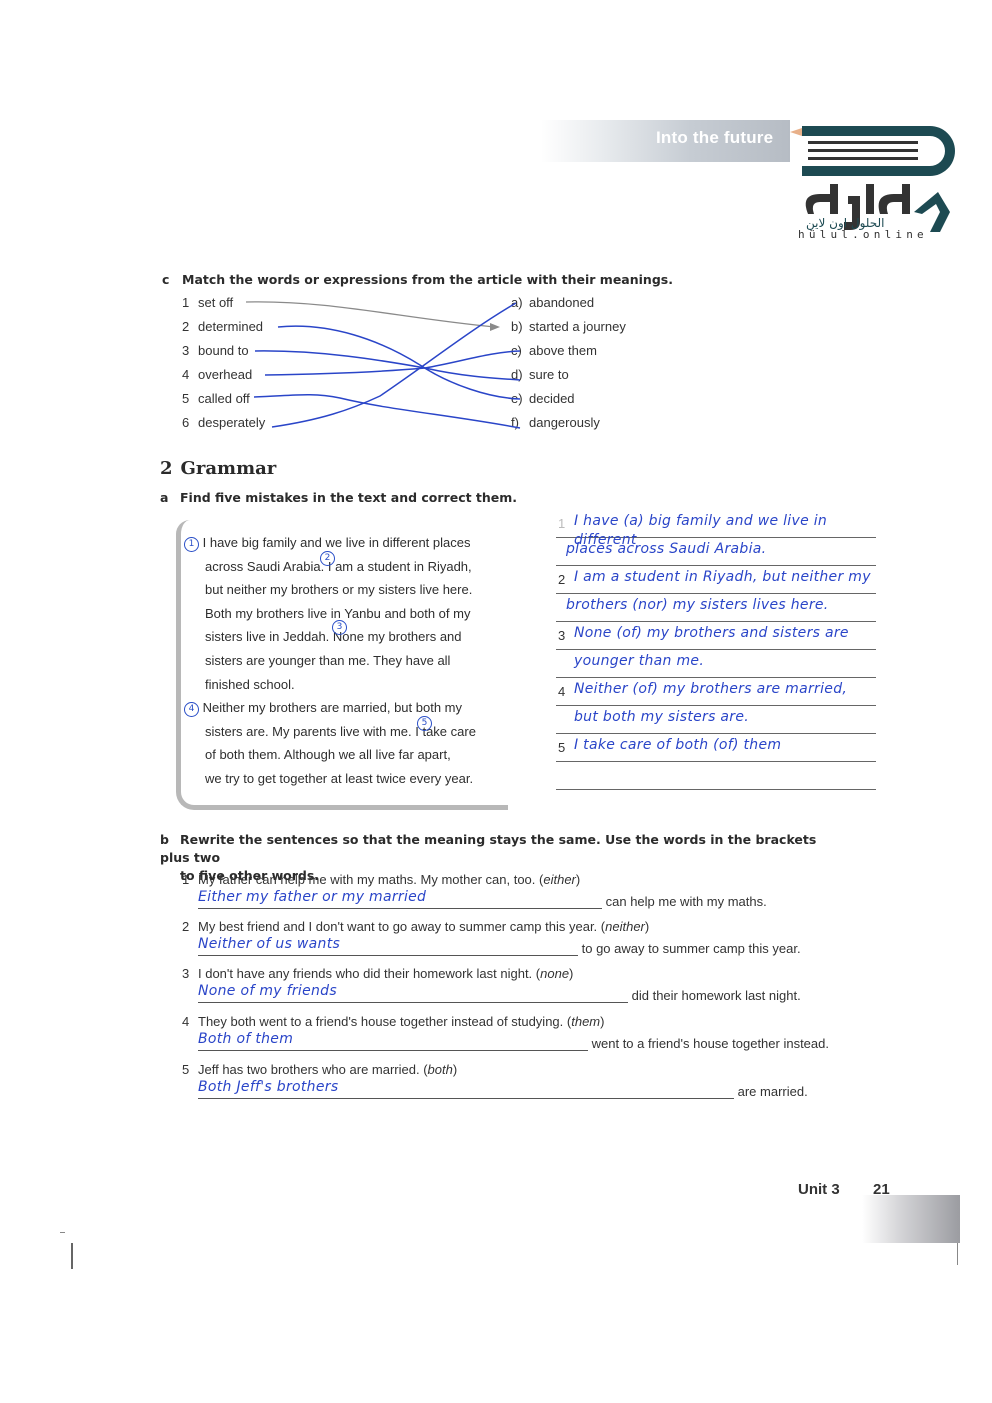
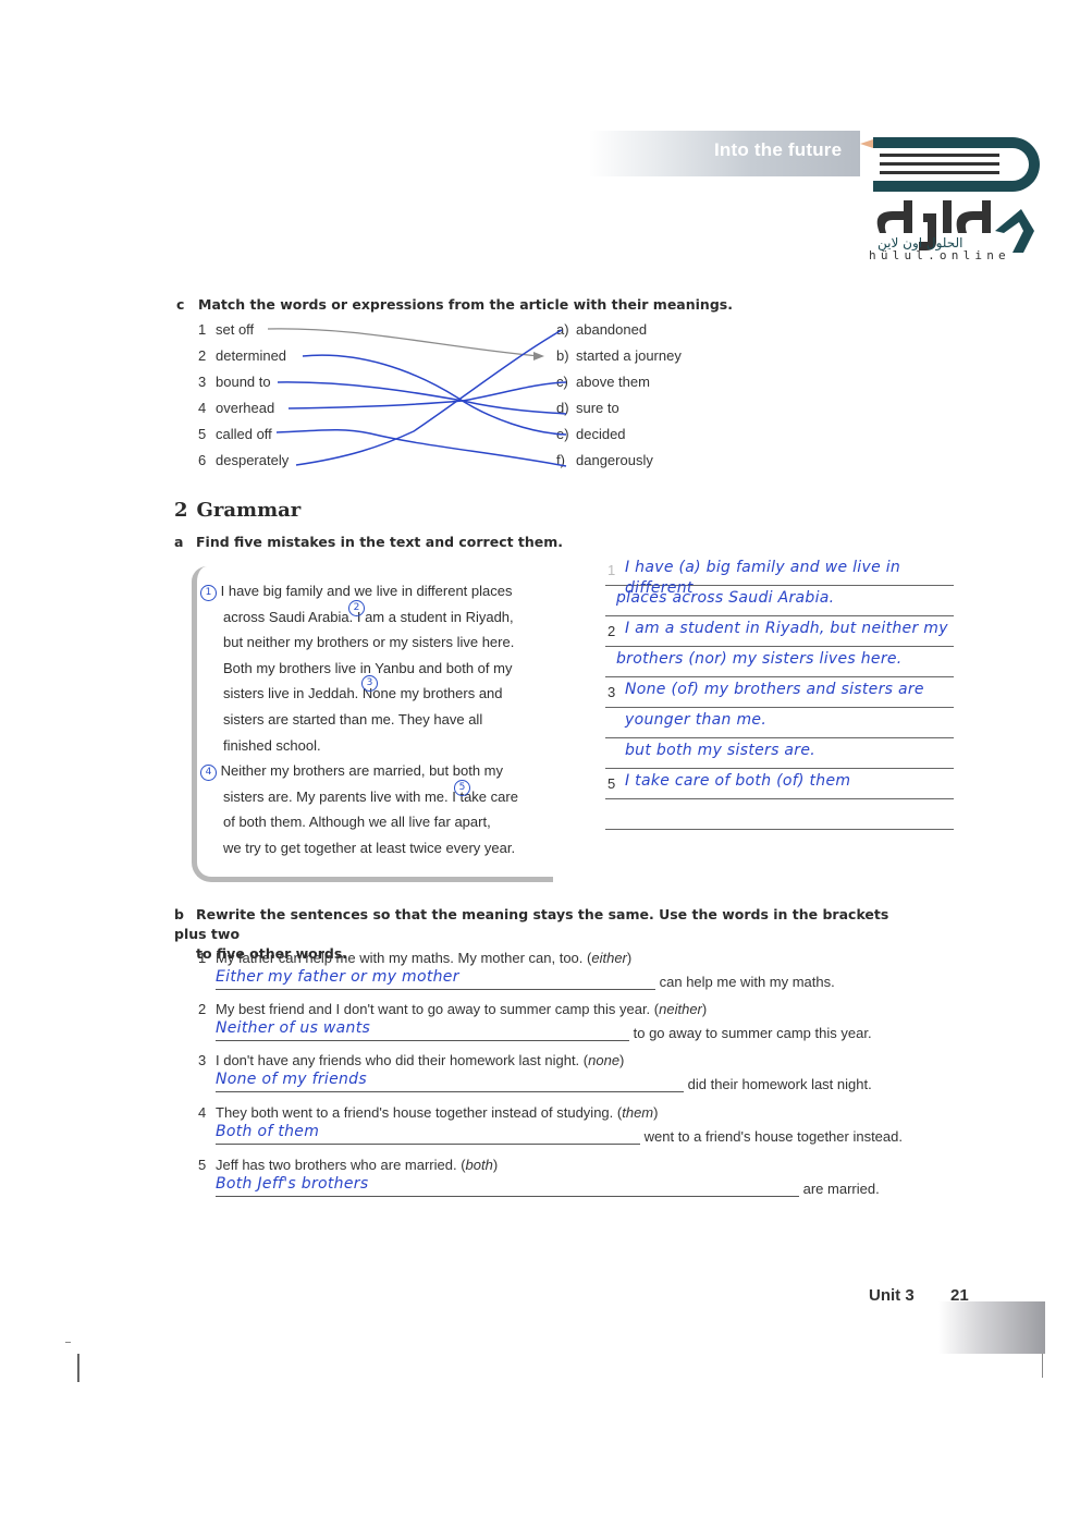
  Into the future
  الحلول اون لاين
  hülul.online
  c Match the words or expressions from the article with their meanings.
  1 set off
  2 determined
  3 bound to
  4 overhead
  5 called off
  6 desperately
  a) abandoned
  b) started a journey
  c above them
  d) sure to
  ) decided
  f) dangerously
  2 Grammar
  a Find five mistakes in the text and correct them.
  1 I have big family and we live in different places
  across Saudi Arabia. I am a student in Riyadh,
  but neither my brothers or my sisters live here.
  Both my brothers live in Yanbu and both of my
  sisters live in Jeddah. None my brothers and
- sisters are younger than me. They have all
+ sisters are started than me. They have all
  finished school.
  4 Neither my brothers are married, but both my
  sisters are. My parents live with me. I take care
  of both them. Although we all live far apart,
  we try to get together at least twice every year.
  2
  3
  5
  1
  I have (a) big family and we live in different
  places across Saudi Arabia.
  2
  I am a student in Riyadh, but neither my
  brothers (nor) my sisters lives here.
  3
  None (of) my brothers and sisters are
  younger than me.
- 4
- Neither (of) my brothers are married,
  but both my sisters are.
  5
  I take care of both (of) them
  b Rewrite the sentences so that the meaning stays the same. Use the words in the brackets plus two
  to five other words.
  1 My father can help me with my maths. My mother can, too. (either)
- Either my father or my married can help me with my maths.
+ Either my father or my mother can help me with my maths.
  2 My best friend and I don't want to go away to summer camp this year. (neither)
  Neither of us wants to go away to summer camp this year.
  3 I don't have any friends who did their homework last night. (none)
  None of my friends did their homework last night.
  4 They both went to a friend's house together instead of studying. (them)
  Both of them went to a friend's house together instead.
  5 Jeff has two brothers who are married. (both)
  Both Jeff's brothers are married.
  Unit 3
  21
